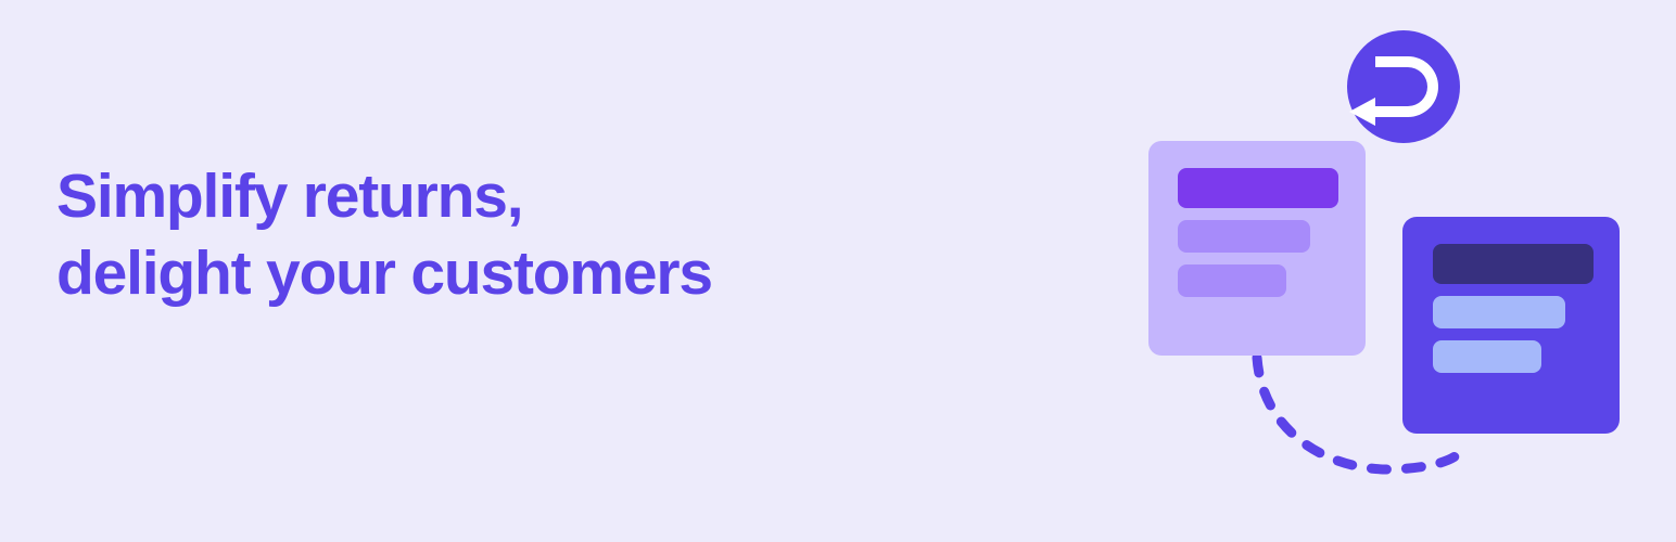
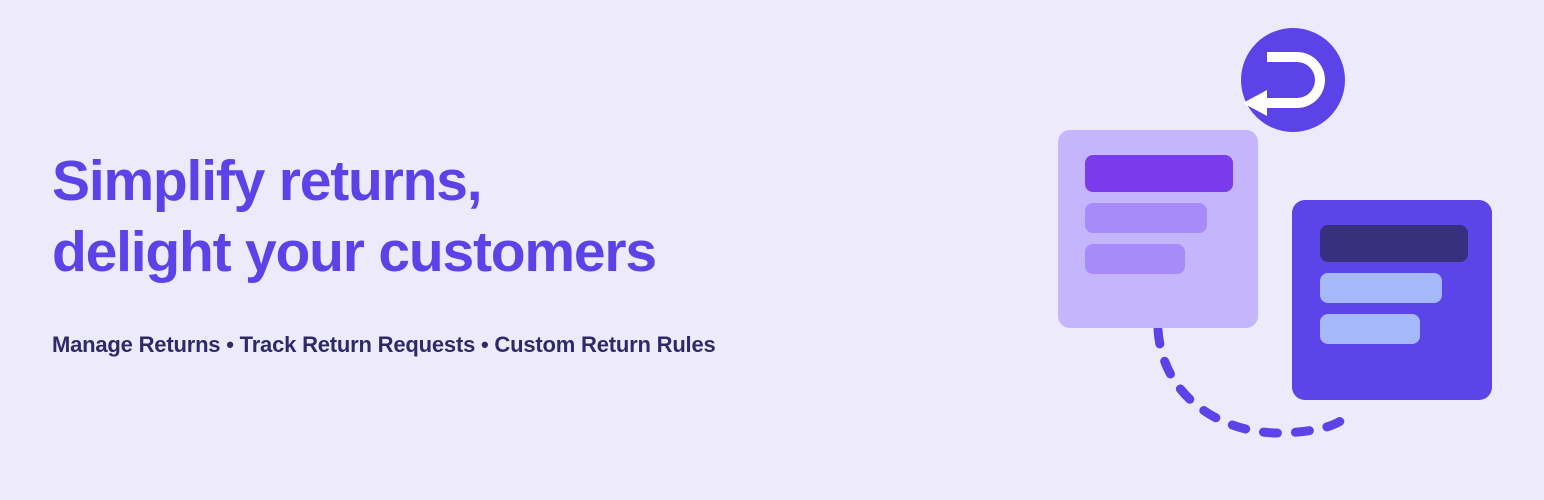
  Simplify returns,
  delight your customers
+ Manage Returns • Track Return Requests • Custom Return Rules
